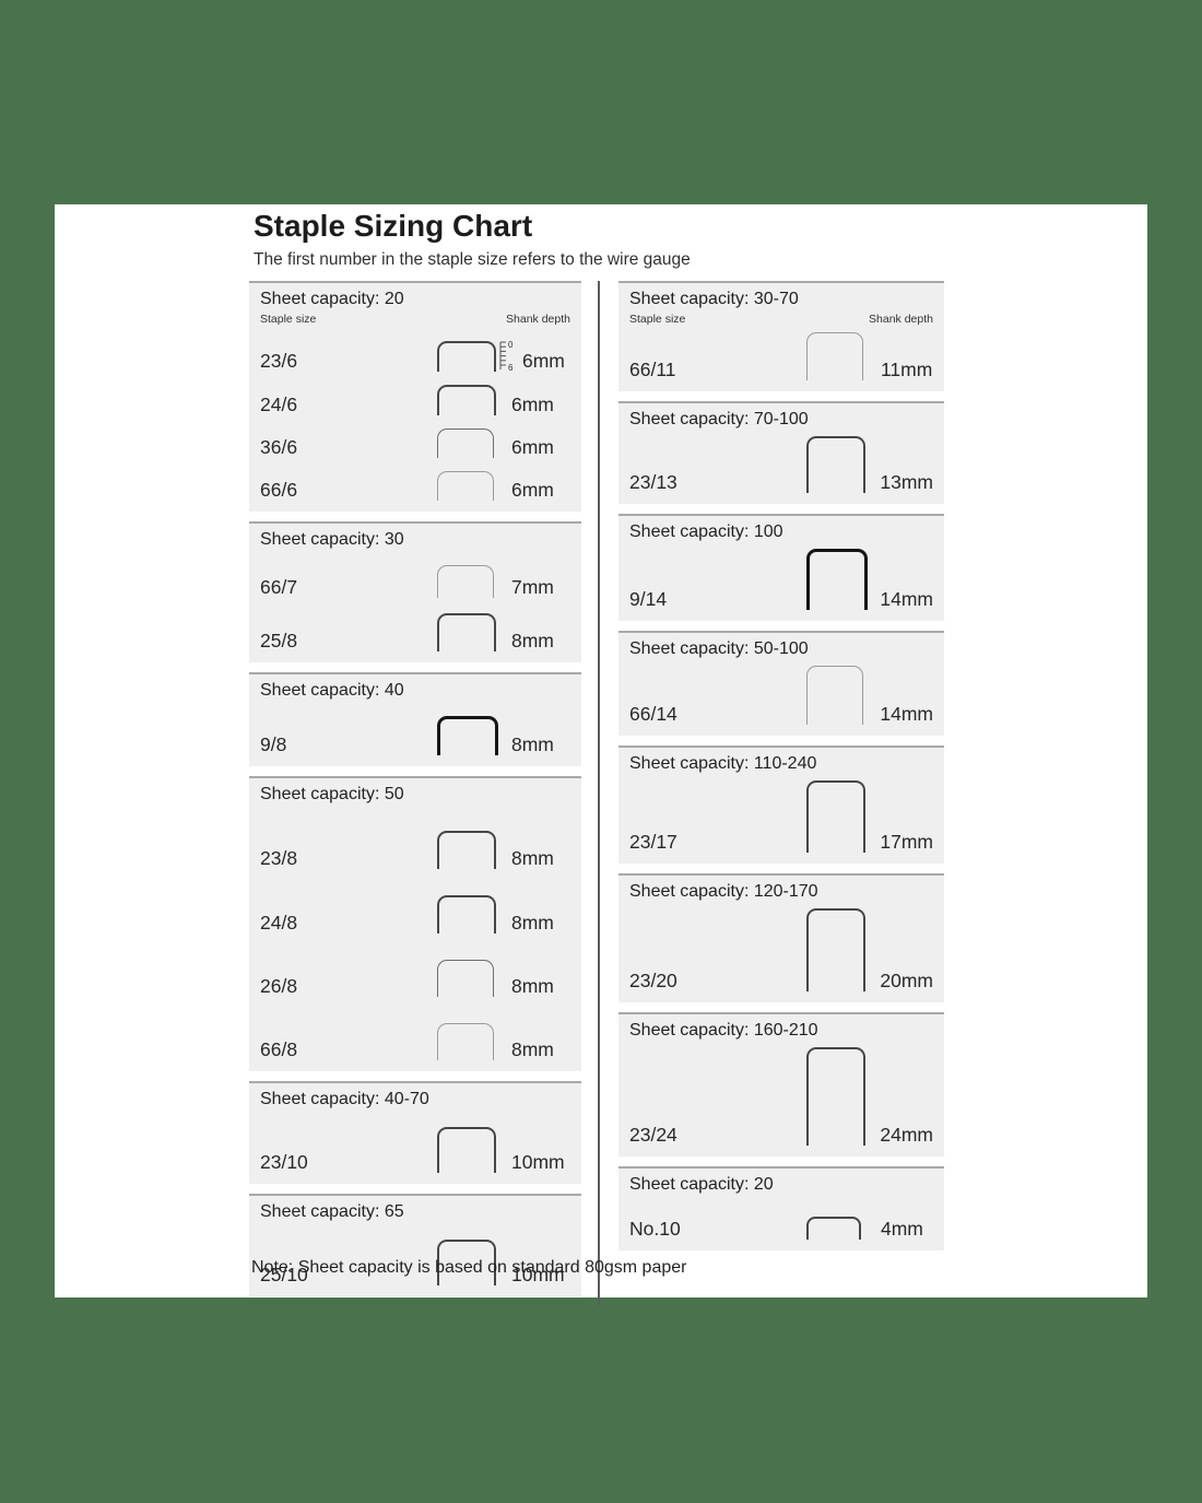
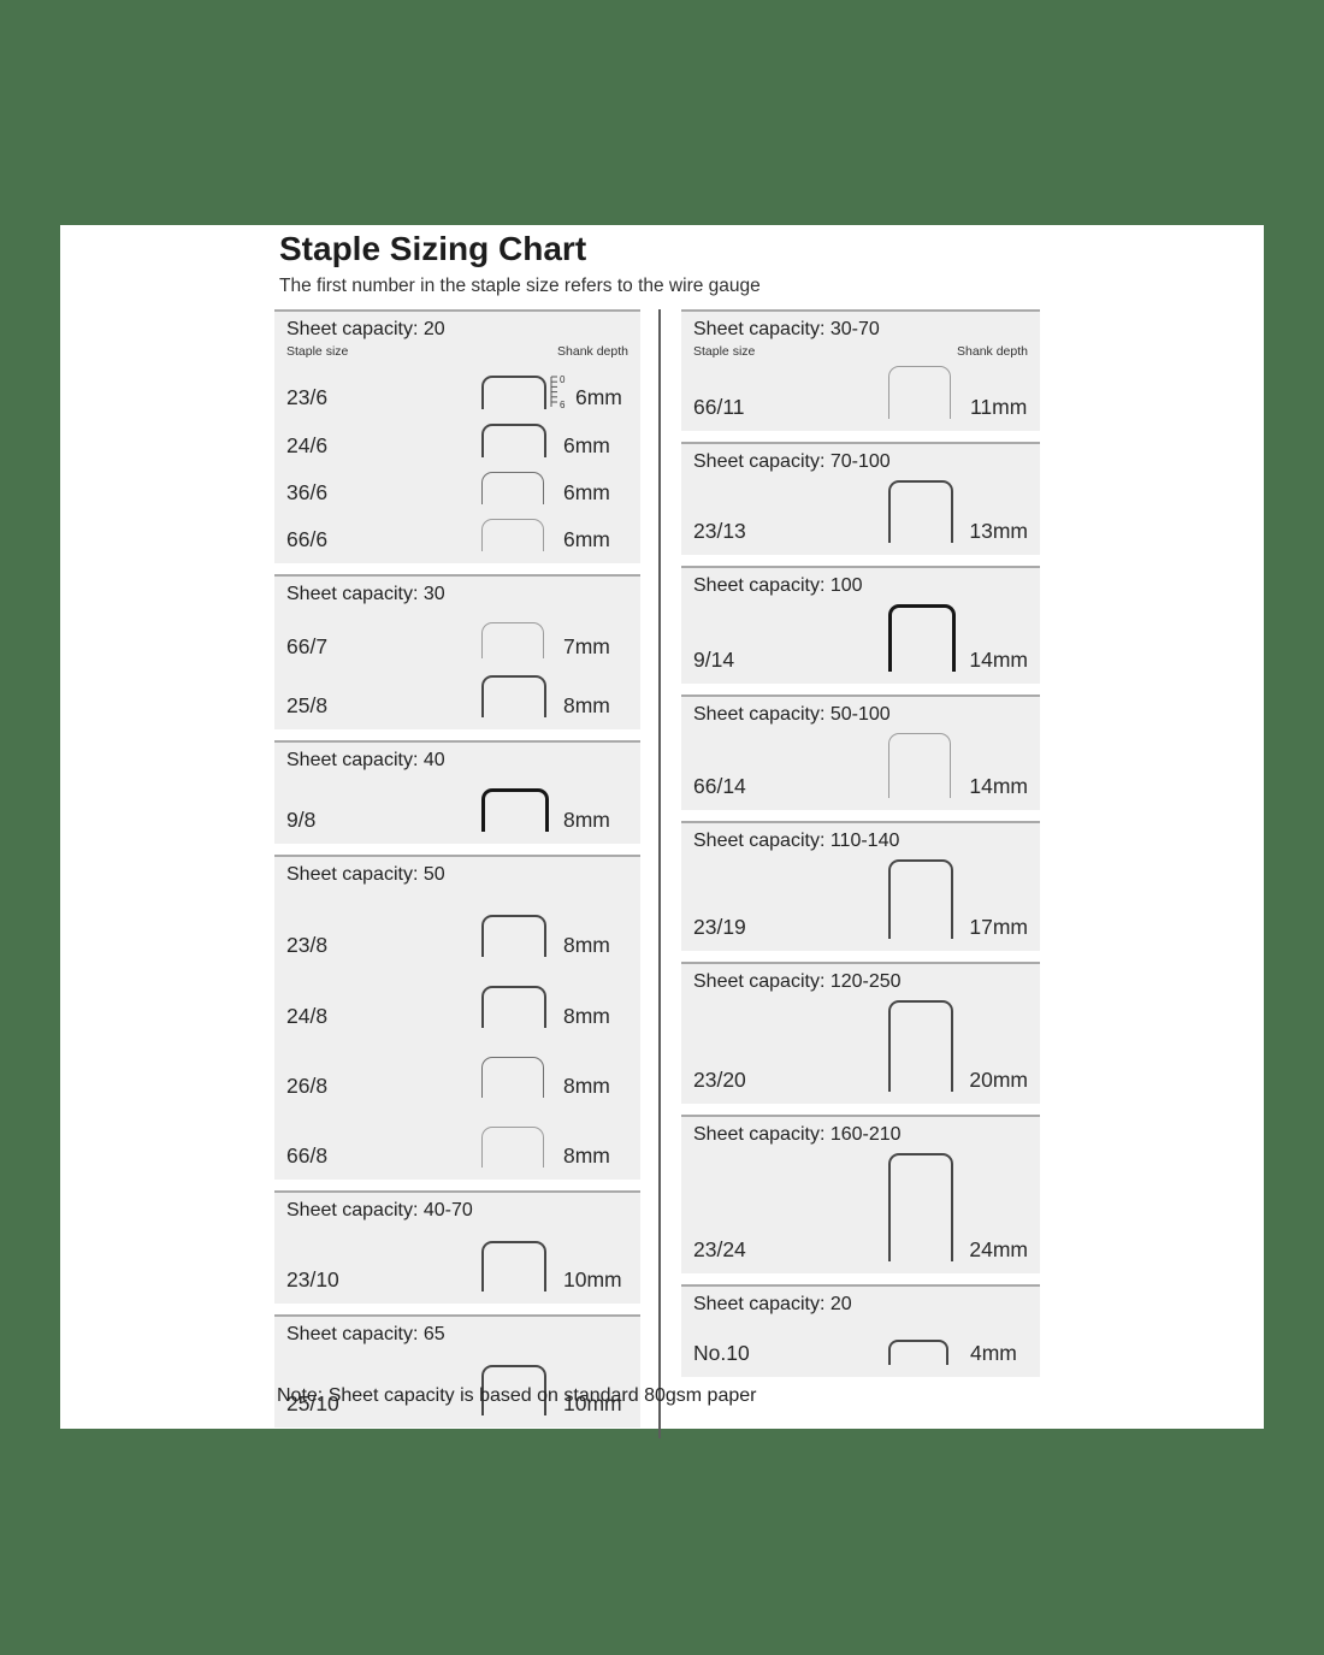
  Staple Sizing Chart
  The first number in the staple size refers to the wire gauge
  Sheet capacity: 20
  Staple size
  Shank depth
  23/6
  0
  6
  6mm
  24/6
  6mm
  36/6
  6mm
  66/6
  6mm
  Sheet capacity: 30
  66/7
  7mm
  25/8
  8mm
  Sheet capacity: 40
  9/8
  8mm
  Sheet capacity: 50
  23/8
  8mm
  24/8
  8mm
  26/8
  8mm
  66/8
  8mm
  Sheet capacity: 40-70
  23/10
  10mm
  Sheet capacity: 65
  25/10
  10mm
  Sheet capacity: 30-70
  Staple size
  Shank depth
  66/11
  11mm
  Sheet capacity: 70-100
  23/13
  13mm
  Sheet capacity: 100
  9/14
  14mm
  Sheet capacity: 50-100
  66/14
  14mm
- Sheet capacity: 110-240
+ Sheet capacity: 110-140
- 23/17
+ 23/19
  17mm
- Sheet capacity: 120-170
+ Sheet capacity: 120-250
  23/20
  20mm
  Sheet capacity: 160-210
  23/24
  24mm
  Sheet capacity: 20
  No.10
  4mm
  Note: Sheet capacity is based on standard 80gsm paper
